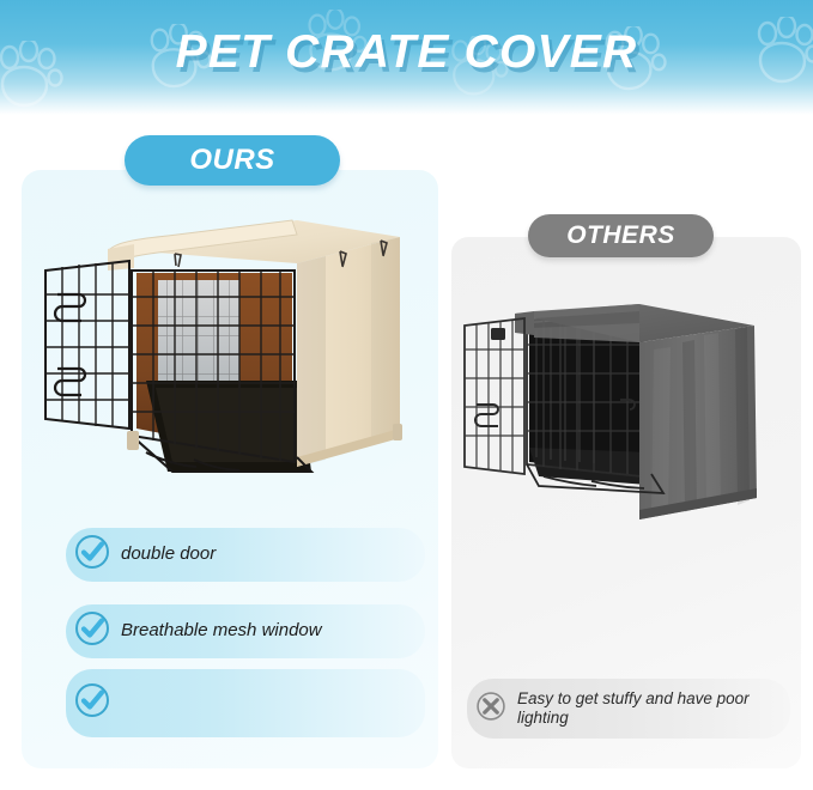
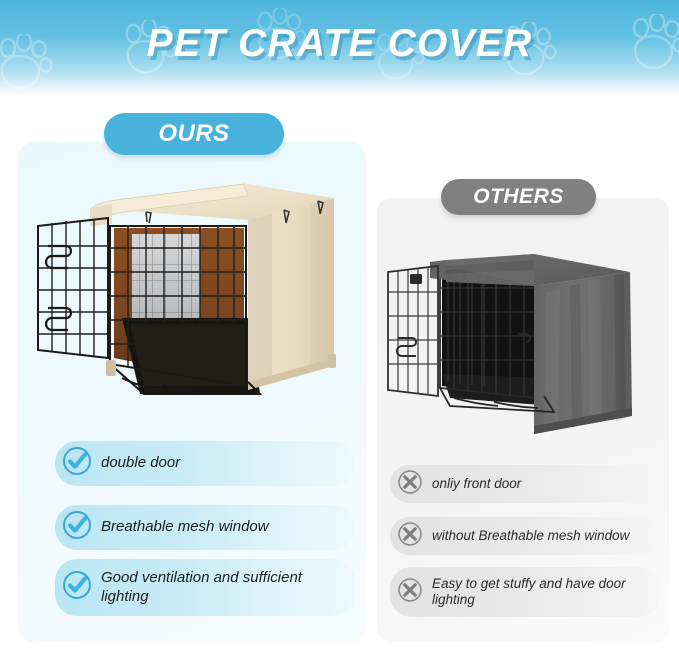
  PET CRATE COVER
  double door
  Breathable mesh window
+ Good ventilation and sufficient lighting
+ onliy front door
+ without Breathable mesh window
- Easy to get stuffy and have poor lighting
+ Easy to get stuffy and have door lighting
  OURS
  OTHERS
